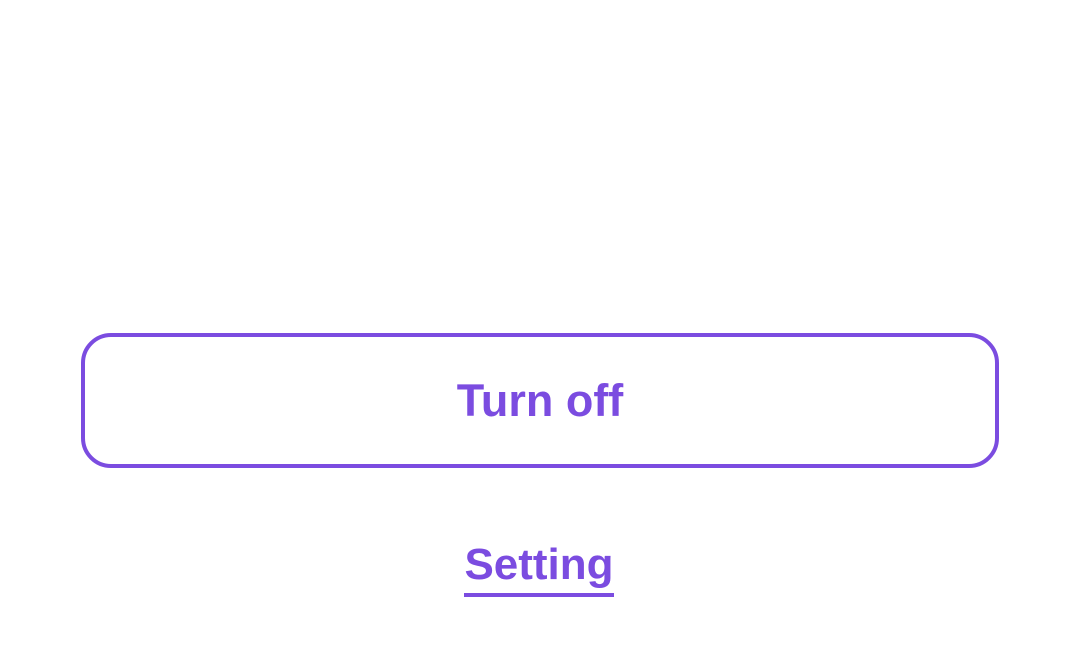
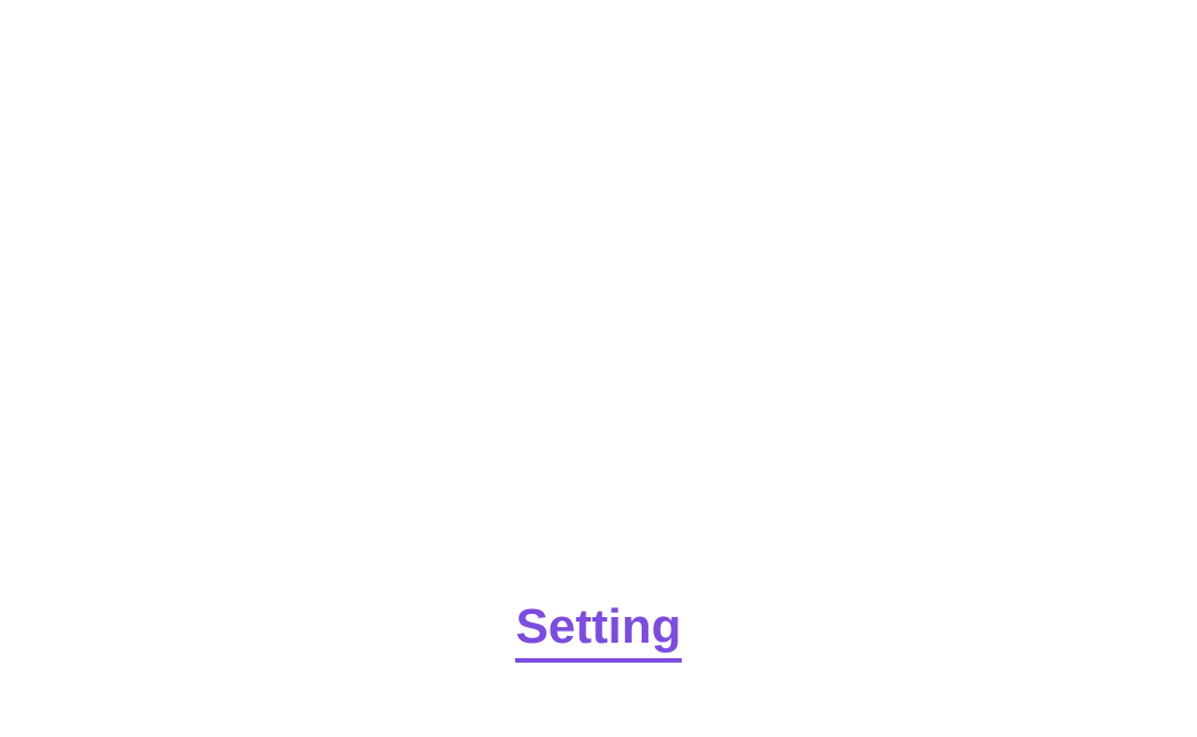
- Turn off
  Setting
